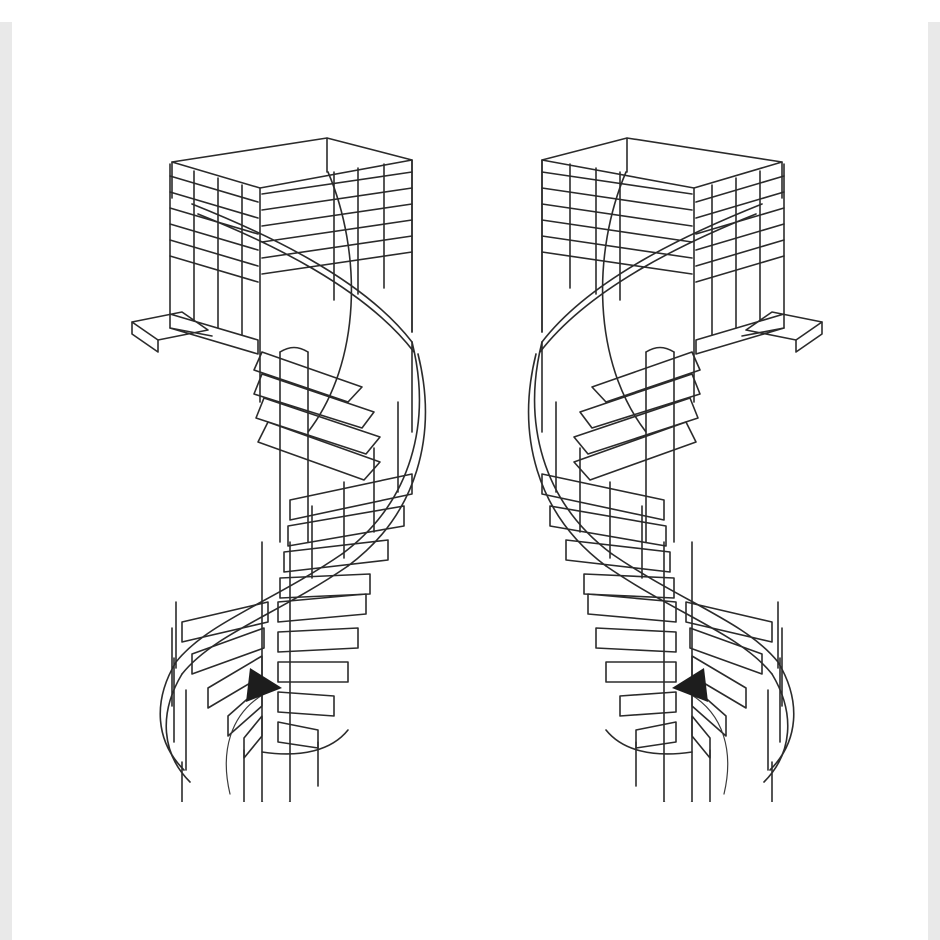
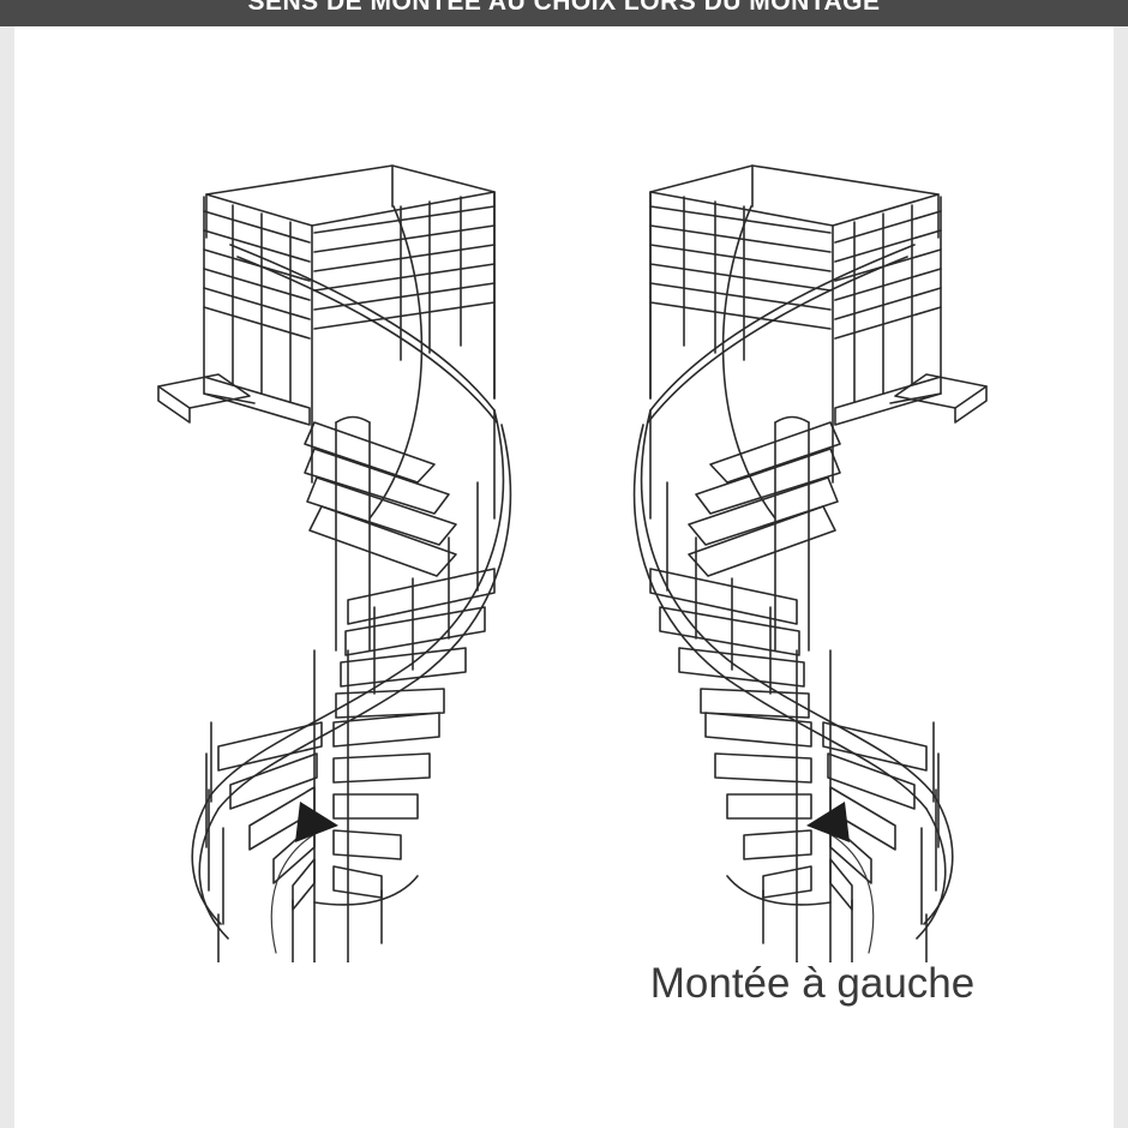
+ SENS DE MONTÉE AU CHOIX LORS DU MONTAGE
+ Montée à gauche
